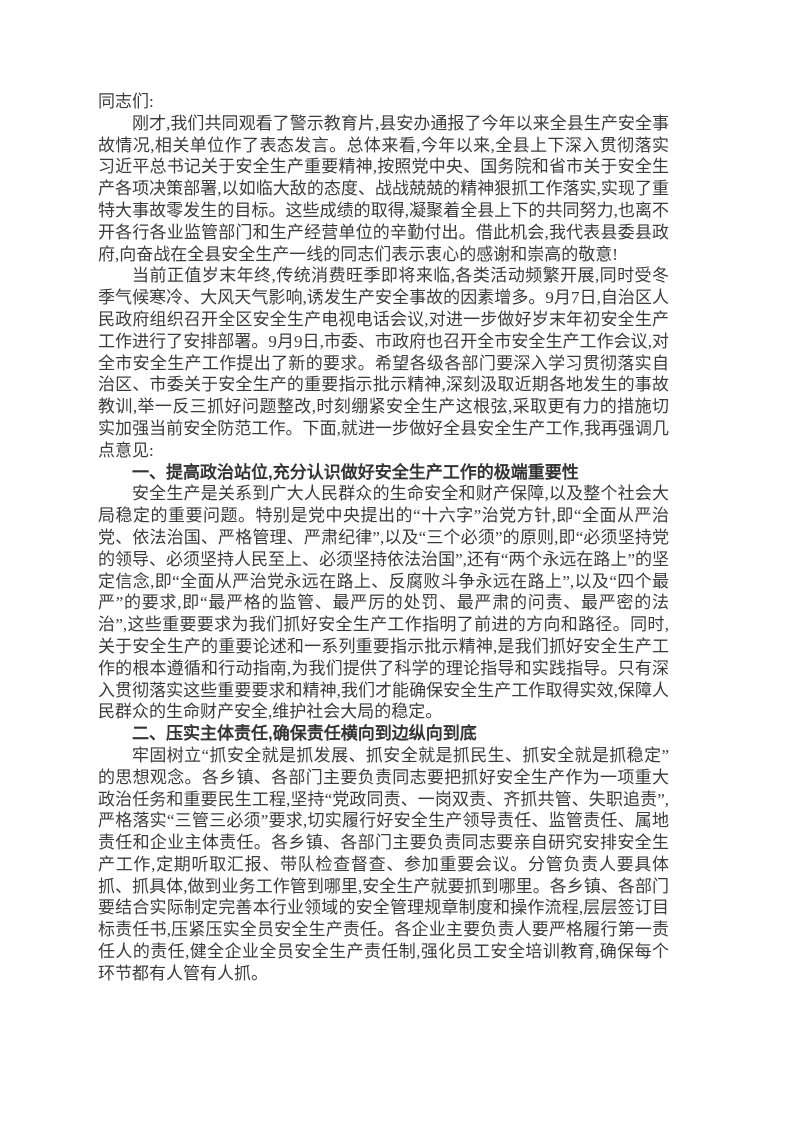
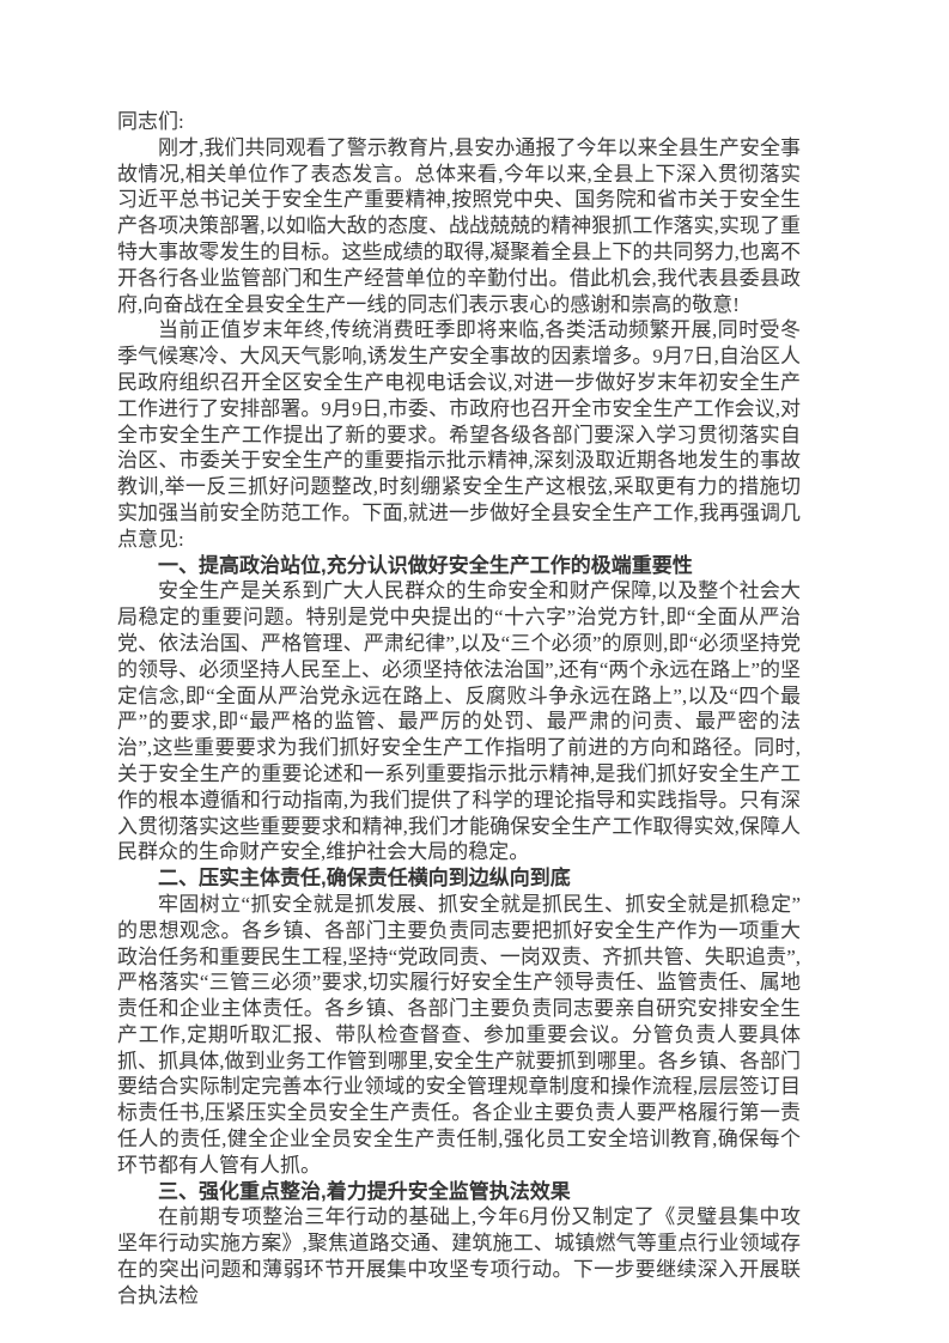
  同志们:
  刚才,我们共同观看了警示教育片,县安办通报了今年以来全县生产安全事故情况,相关单位作了表态发言。总体来看,今年以来,全县上下深入贯彻落实习近平总书记关于安全生产重要精神,按照党中央、国务院和省市关于安全生产各项决策部署,以如临大敌的态度、战战兢兢的精神狠抓工作落实,实现了重特大事故零发生的目标。这些成绩的取得,凝聚着全县上下的共同努力,也离不开各行各业监管部门和生产经营单位的辛勤付出。借此机会,我代表县委县政府,向奋战在全县安全生产一线的同志们表示衷心的感谢和崇高的敬意!
  当前正值岁末年终,传统消费旺季即将来临,各类活动频繁开展,同时受冬季气候寒冷、大风天气影响,诱发生产安全事故的因素增多。9月7日,自治区人民政府组织召开全区安全生产电视电话会议,对进一步做好岁末年初安全生产工作进行了安排部署。9月9日,市委、市政府也召开全市安全生产工作会议,对全市安全生产工作提出了新的要求。希望各级各部门要深入学习贯彻落实自治区、市委关于安全生产的重要指示批示精神,深刻汲取近期各地发生的事故教训,举一反三抓好问题整改,时刻绷紧安全生产这根弦,采取更有力的措施切实加强当前安全防范工作。下面,就进一步做好全县安全生产工作,我再强调几点意见:
  一、提高政治站位,充分认识做好安全生产工作的极端重要性
  安全生产是关系到广大人民群众的生命安全和财产保障,以及整个社会大局稳定的重要问题。特别是党中央提出的“十六字”治党方针,即“全面从严治党、依法治国、严格管理、严肃纪律”,以及“三个必须”的原则,即“必须坚持党的领导、必须坚持人民至上、必须坚持依法治国”,还有“两个永远在路上”的坚定信念,即“全面从严治党永远在路上、反腐败斗争永远在路上”,以及“四个最严”的要求,即“最严格的监管、最严厉的处罚、最严肃的问责、最严密的法治”,这些重要要求为我们抓好安全生产工作指明了前进的方向和路径。同时,关于安全生产的重要论述和一系列重要指示批示精神,是我们抓好安全生产工作的根本遵循和行动指南,为我们提供了科学的理论指导和实践指导。只有深入贯彻落实这些重要要求和精神,我们才能确保安全生产工作取得实效,保障人民群众的生命财产安全,维护社会大局的稳定。
  二、压实主体责任,确保责任横向到边纵向到底
  牢固树立“抓安全就是抓发展、抓安全就是抓民生、抓安全就是抓稳定”的思想观念。各乡镇、各部门主要负责同志要把抓好安全生产作为一项重大政治任务和重要民生工程,坚持“党政同责、一岗双责、齐抓共管、失职追责”,严格落实“三管三必须”要求,切实履行好安全生产领导责任、监管责任、属地责任和企业主体责任。各乡镇、各部门主要负责同志要亲自研究安排安全生产工作,定期听取汇报、带队检查督查、参加重要会议。分管负责人要具体抓、抓具体,做到业务工作管到哪里,安全生产就要抓到哪里。各乡镇、各部门要结合实际制定完善本行业领域的安全管理规章制度和操作流程,层层签订目标责任书,压紧压实全员安全生产责任。各企业主要负责人要严格履行第一责任人的责任,健全企业全员安全生产责任制,强化员工安全培训教育,确保每个环节都有人管有人抓。
+ 三、强化重点整治,着力提升安全监管执法效果
+ 在前期专项整治三年行动的基础上,今年6月份又制定了《灵璧县集中攻坚年行动实施方案》,聚焦道路交通、建筑施工、城镇燃气等重点行业领域存在的突出问题和薄弱环节开展集中攻坚专项行动。下一步要继续深入开展联合执法检
